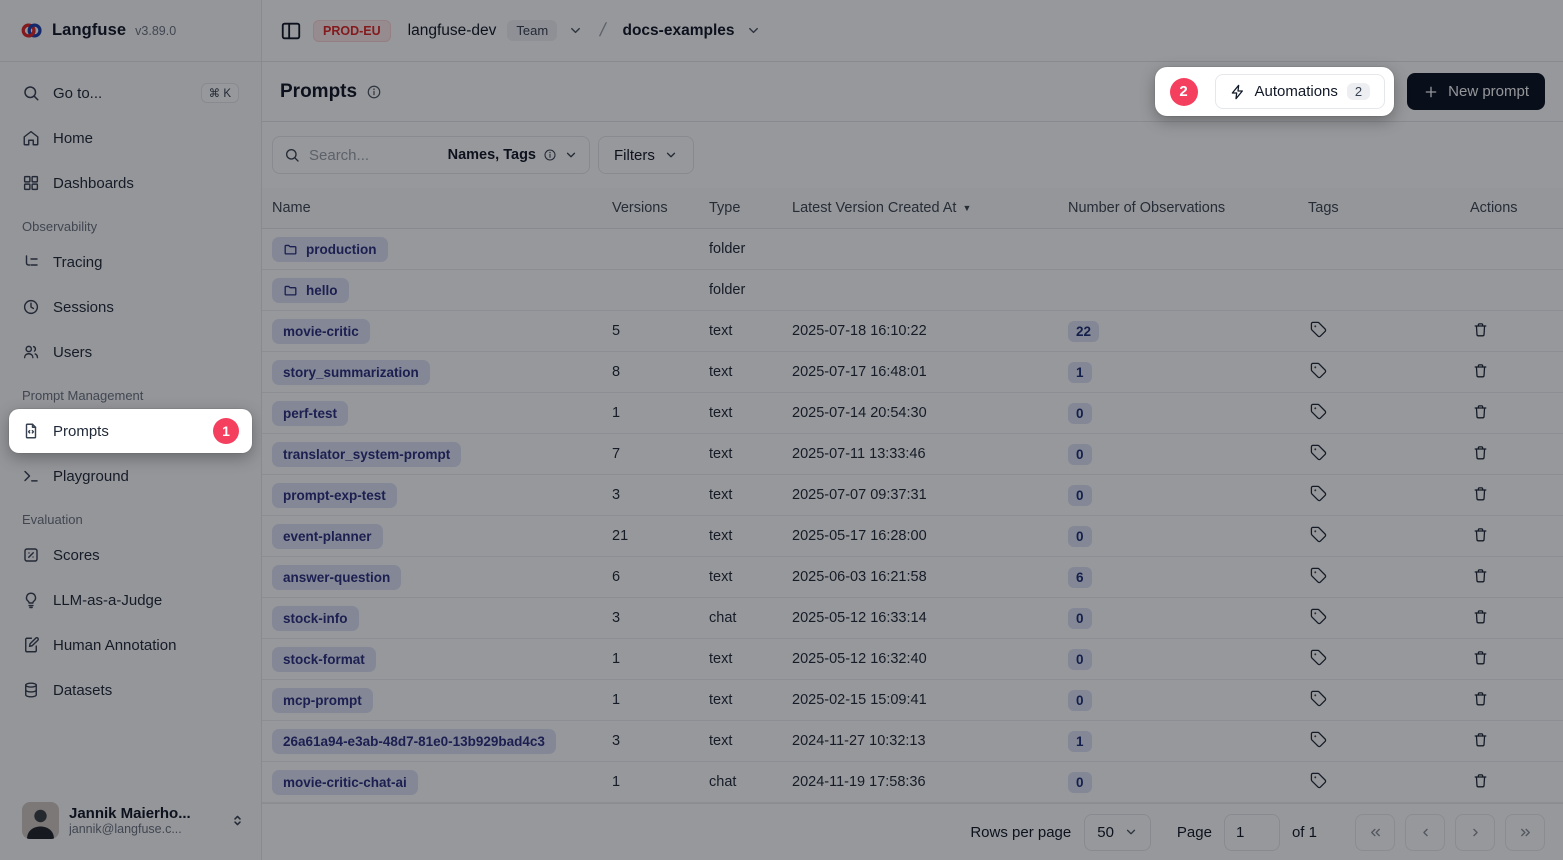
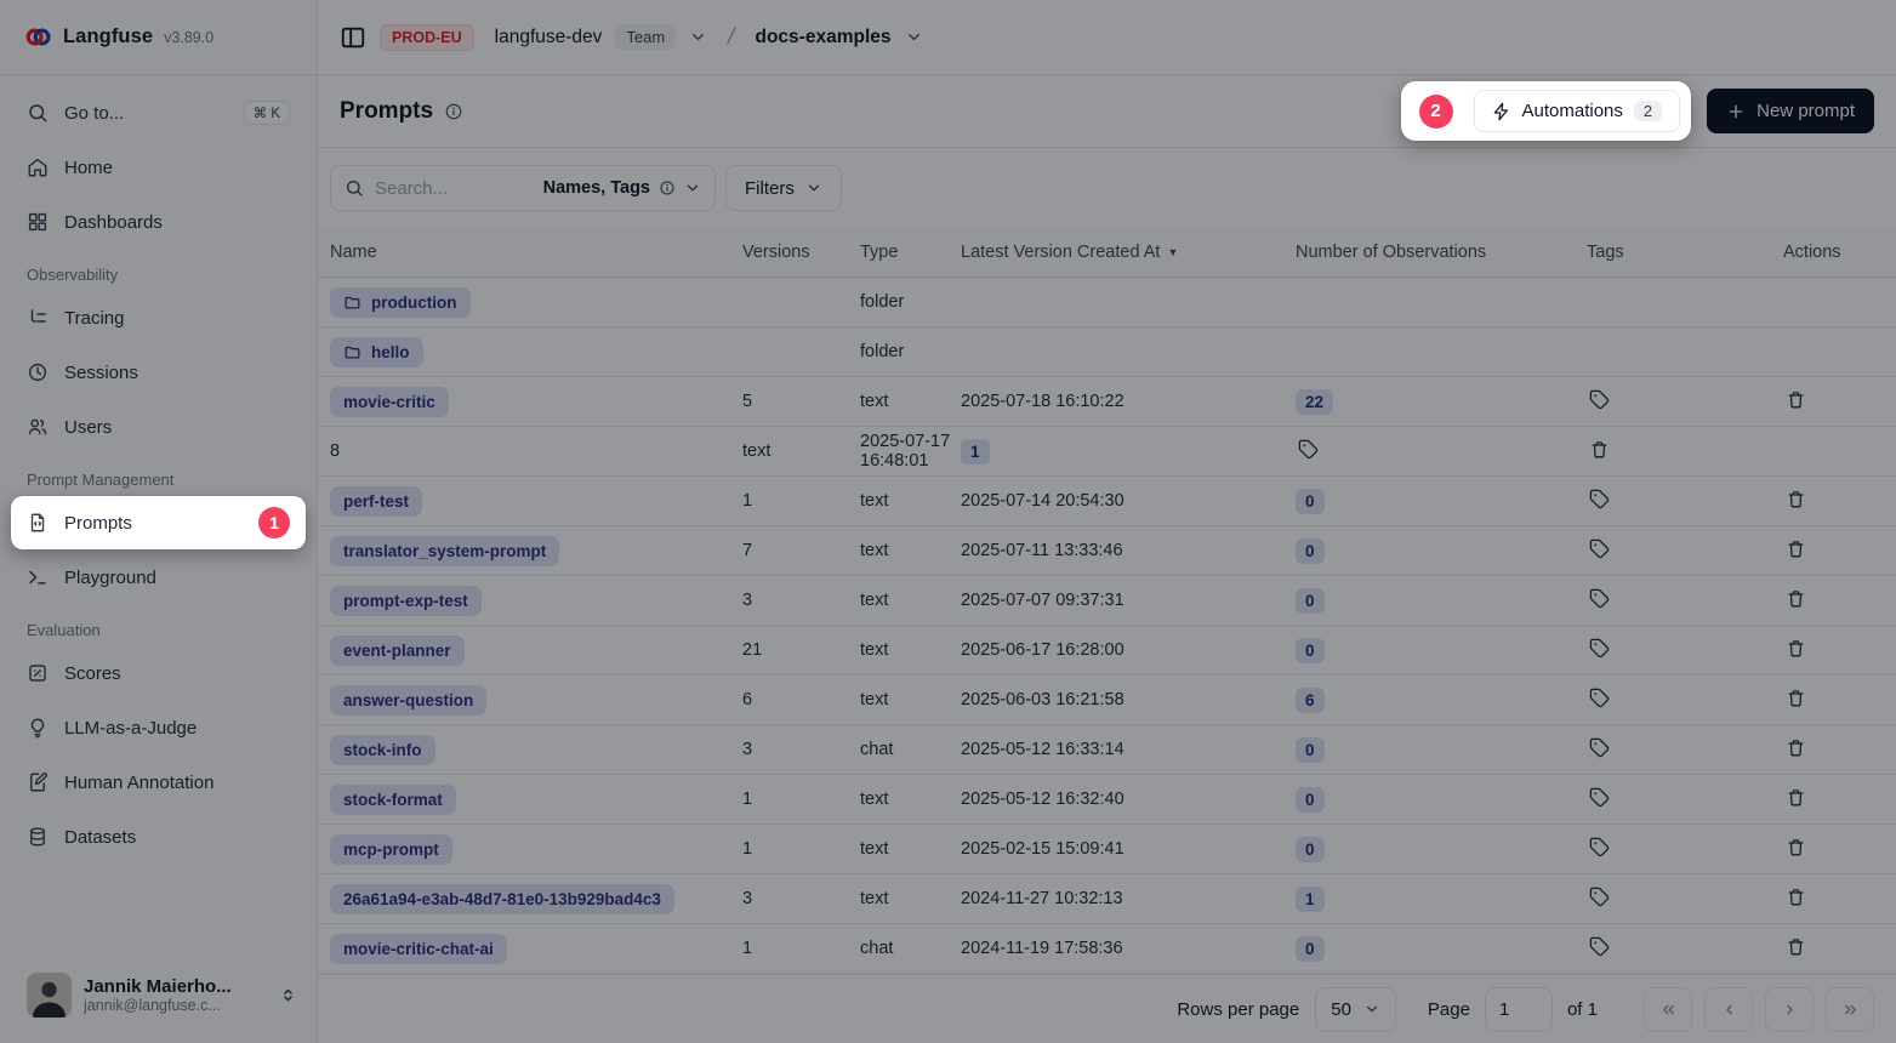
  Langfuse
  v3.89.0
  Go to...
  ⌘ K
  Home
  Dashboards
  Observability
  Tracing
  Sessions
  Users
  Prompt Management
  Prompts
  1
  Playground
  Evaluation
  Scores
  LLM-as-a-Judge
  Human Annotation
  Datasets
  Jannik Maierho...
  jannik@langfuse.c...
  PROD-EU
  langfuse-dev
  Team
  docs-examples
  Prompts
  2
  Automations
  2
  New prompt
  Search...
  Names, Tags
  Filters
  Name
  Versions
  Type
  Latest Version Created At
  ▼
  Number of Observations
  Tags
  Actions
  production
  folder
  hello
  folder
  movie-critic
  5
  text
  2025-07-18 16:10:22
  22
- story_summarization
  8
  text
  2025-07-17 16:48:01
  1
  perf-test
  1
  text
  2025-07-14 20:54:30
  0
  translator_system-prompt
  7
  text
  2025-07-11 13:33:46
  0
  prompt-exp-test
  3
  text
  2025-07-07 09:37:31
  0
  event-planner
  21
  text
- 2025-05-17 16:28:00
+ 2025-06-17 16:28:00
  0
  answer-question
  6
  text
  2025-06-03 16:21:58
  6
  stock-info
  3
  chat
  2025-05-12 16:33:14
  0
  stock-format
  1
  text
  2025-05-12 16:32:40
  0
  mcp-prompt
  1
  text
  2025-02-15 15:09:41
  0
  26a61a94-e3ab-48d7-81e0-13b929bad4c3
  3
  text
  2024-11-27 10:32:13
  1
  movie-critic-chat-ai
  1
  chat
  2024-11-19 17:58:36
  0
  Rows per page
  50
  Page
  1
  of 1
